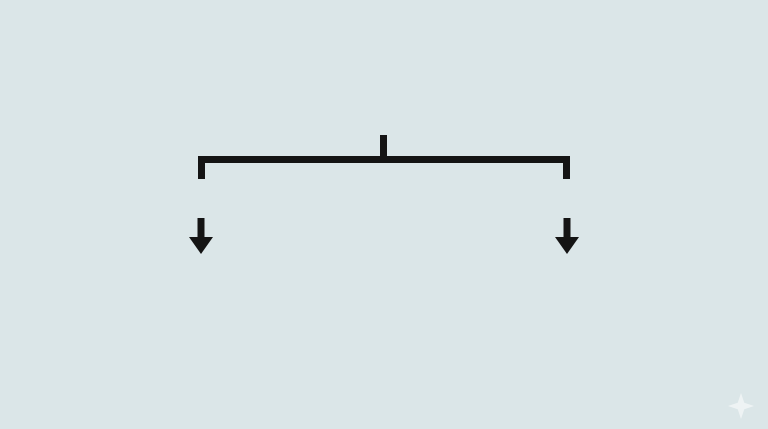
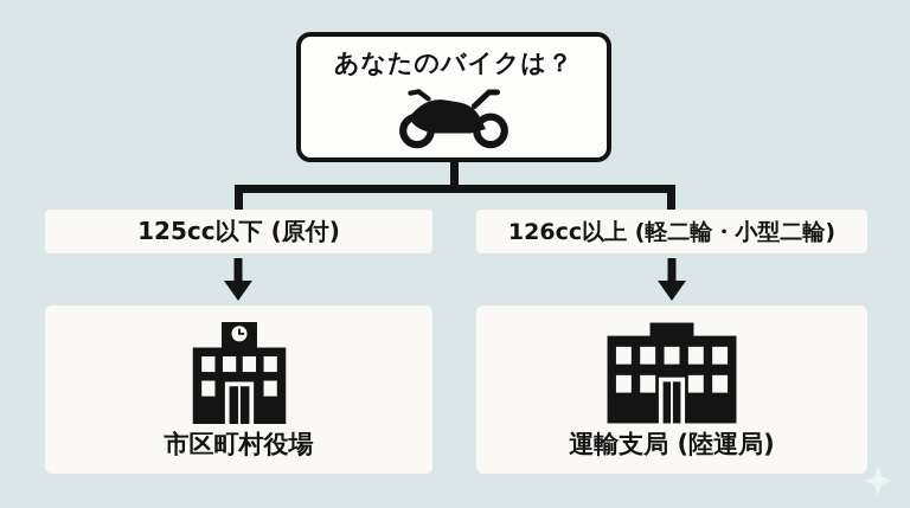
+ あなたのバイクは？
+ 125cc以下 (原付)
+ 126cc以上 (軽二輪・小型二輪)
+ 市区町村役場
+ 運輸支局 (陸運局)
